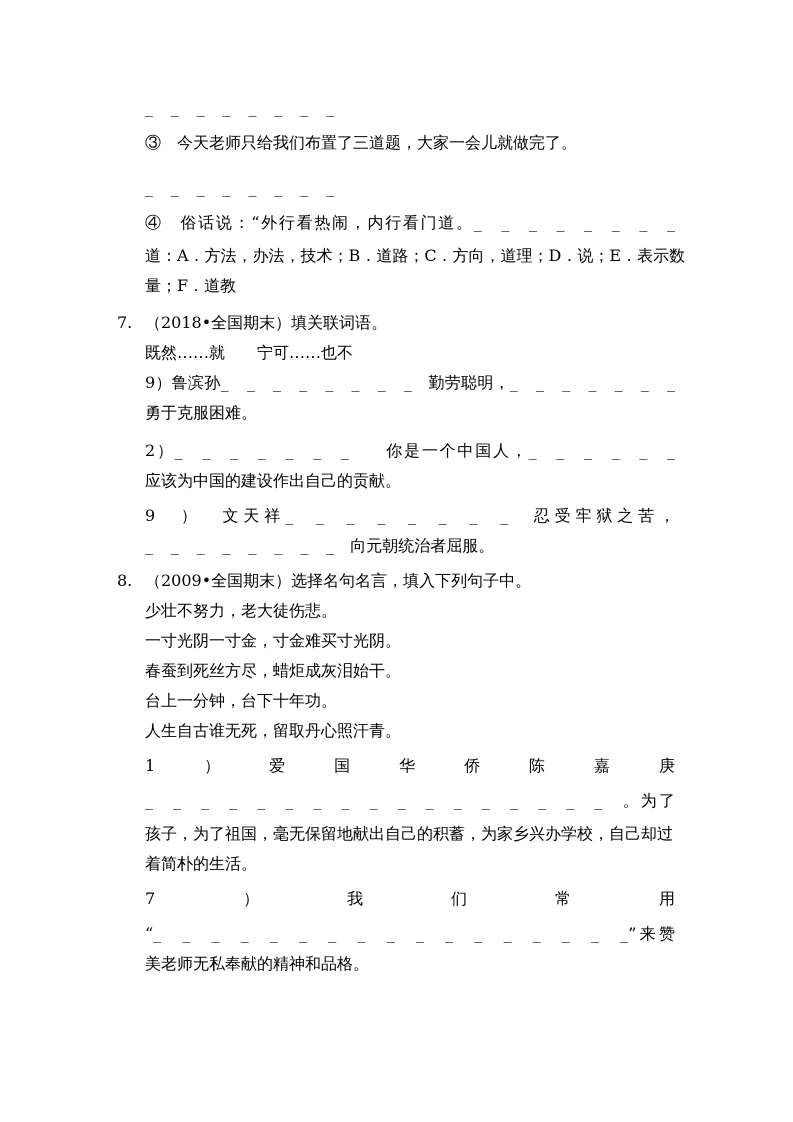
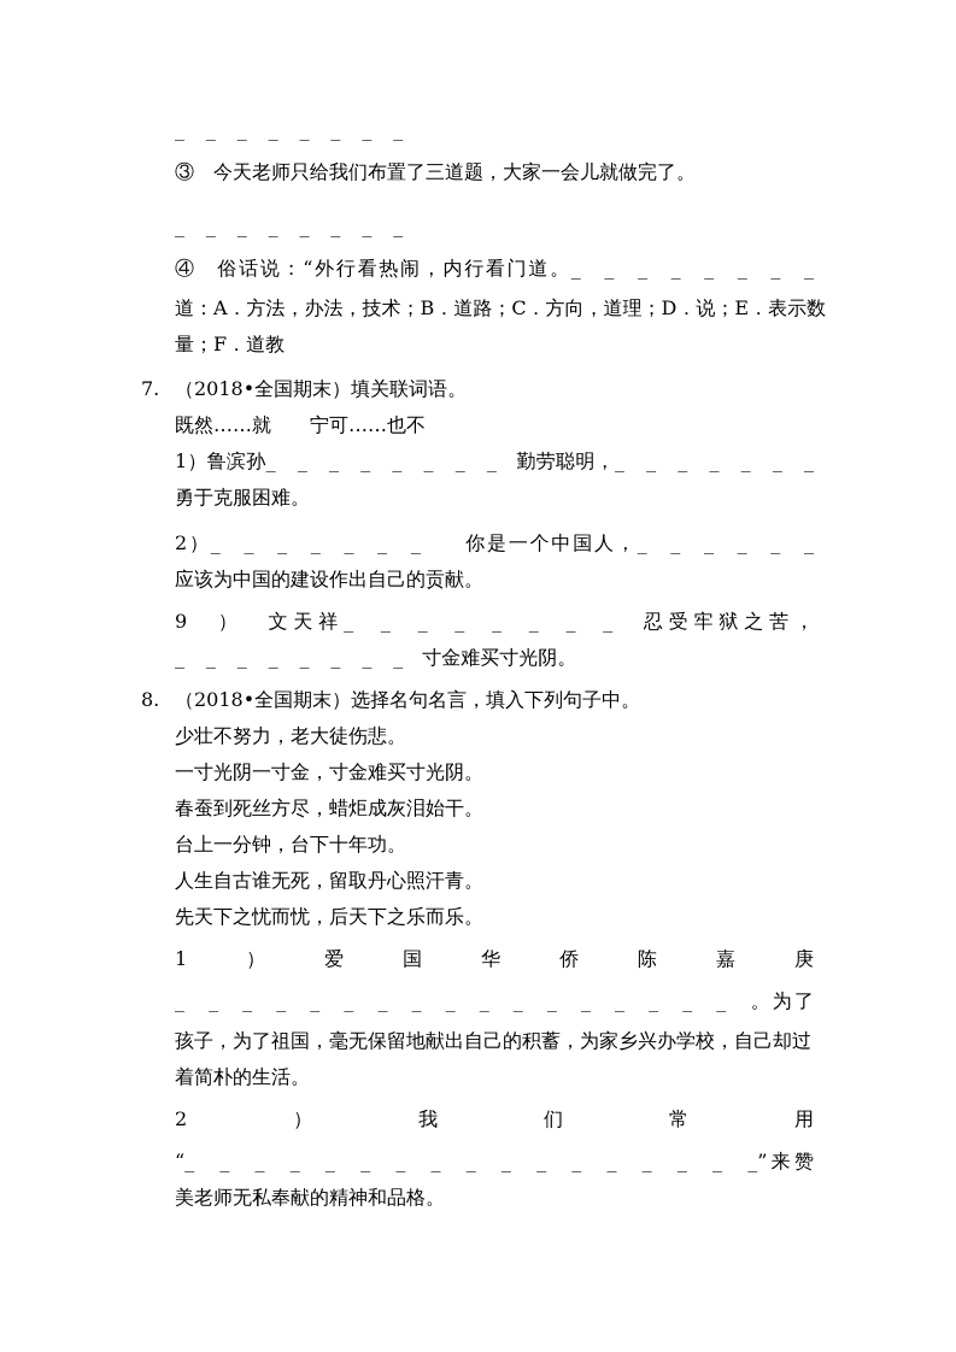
  _ _ _ _ _ _ _ _
  ③ 今天老师只给我们布置了三道题，大家一会儿就做完了。
  _ _ _ _ _ _ _ _
  ④ 俗话说：“外行看热闹，内行看门道。_ _ _ _ _ _ _ _
  道：A．方法，办法，技术；B．道路；C．方向，道理；D．说；E．表示数
  量；F．道教
  7. （2018•全国期末）填关联词语。
  既然……就 宁可……也不
- 9）鲁滨孙_ _ _ _ _ _ _ _ 勤劳聪明，_ _ _ _ _ _ _
+ 1）鲁滨孙_ _ _ _ _ _ _ _ 勤劳聪明，_ _ _ _ _ _ _
  勇于克服困难。
  2）_ _ _ _ _ _ _ 你是一个中国人，_ _ _ _ _ _
  应该为中国的建设作出自己的贡献。
  9 ） 文天祥_ _ _ _ _ _ _ _ 忍受牢狱之苦，
- _ _ _ _ _ _ _ _ 向元朝统治者屈服。
+ _ _ _ _ _ _ _ _ 寸金难买寸光阴。
- 8. （2009•全国期末）选择名句名言，填入下列句子中。
+ 8. （2018•全国期末）选择名句名言，填入下列句子中。
  少壮不努力，老大徒伤悲。
  一寸光阴一寸金，寸金难买寸光阴。
  春蚕到死丝方尽，蜡炬成灰泪始干。
  台上一分钟，台下十年功。
  人生自古谁无死，留取丹心照汗青。
+ 先天下之忧而忧，后天下之乐而乐。
  1 ） 爱 国 华 侨 陈 嘉 庚
  _ _ _ _ _ _ _ _ _ _ _ _ _ _ _ _ _ 。为了
  孩子，为了祖国，毫无保留地献出自己的积蓄，为家乡兴办学校，自己却过
  着简朴的生活。
- 7 ） 我 们 常 用
+ 2 ） 我 们 常 用
  “_ _ _ _ _ _ _ _ _ _ _ _ _ _ _ _ _”来赞
  美老师无私奉献的精神和品格。
